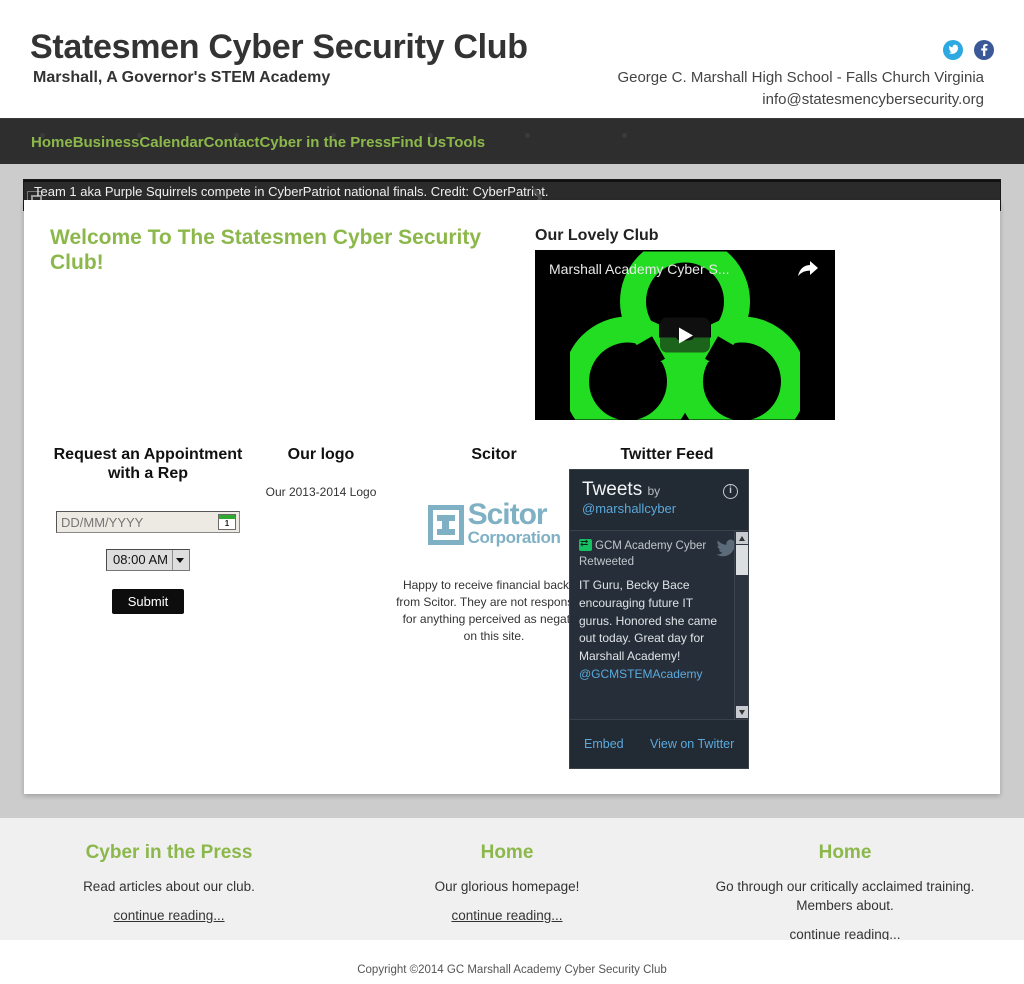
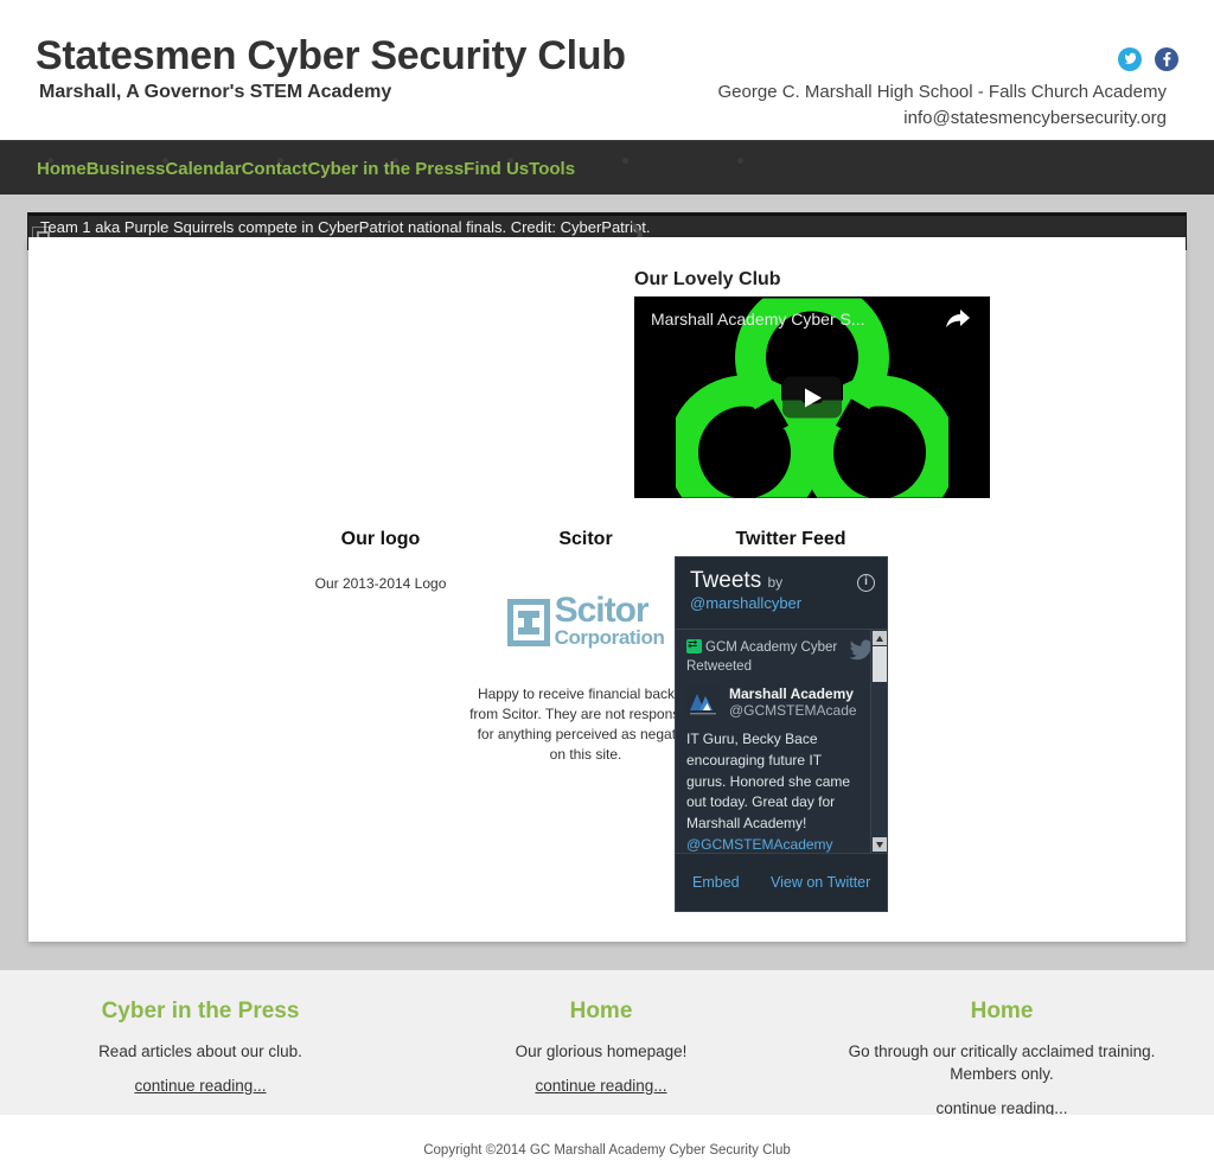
  Statesmen Cyber Security Club
  Marshall, A Governor's STEM Academy
- George C. Marshall High School - Falls Church Virginia
+ George C. Marshall High School - Falls Church Academy
  info@statesmencybersecurity.org
  Home
  Business
  Calendar
  Contact
  Cyber in the Press
  Find Us
  Tools
  Team 1 aka Purple Squirrels compete in CyberPatriot national finals. Credit: CyberPatriot.
  ❯
- Welcome To The Statesmen Cyber Security Club!
  Our Lovely Club
  Marshall Academy Cyber S...
- Request an Appointment with a Rep
- DD/MM/YYYY
- 1
- 08:00 AM
- Submit
  Our logo
  Our 2013-2014 Logo
  Scitor
  Scitor
  Corporation
  Happy to receive financial back from Scitor. They are not respon for anything perceived as nega on this site.
  Twitter Feed
  Tweets by
  @marshallcyber
  i
  GCM Academy Cyber Retweeted
+ Marshall Academy
+ @GCMSTEMAcade
  IT Guru, Becky Bace encouraging future IT gurus. Honored she came out today. Great day for Marshall Academy! @GCMSTEMAcademy
  Embed
  View on Twitter
  Cyber in the Press
  Read articles about our club.
  continue reading...
  Home
  Our glorious homepage!
  continue reading...
  Home
- Go through our critically acclaimed training. Members about.
+ Go through our critically acclaimed training. Members only.
  continue reading...
  Copyright ©2014 GC Marshall Academy Cyber Security Club
